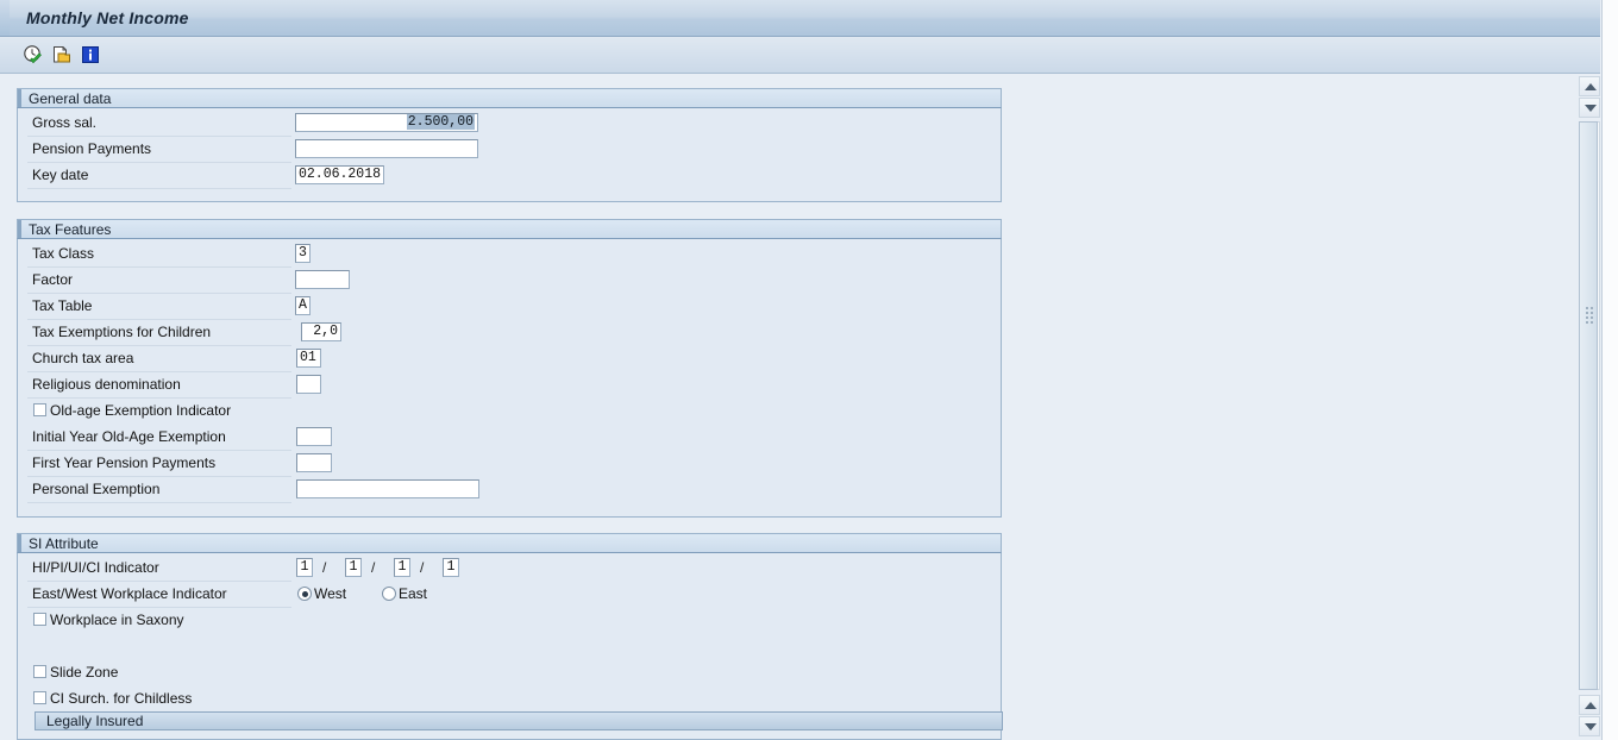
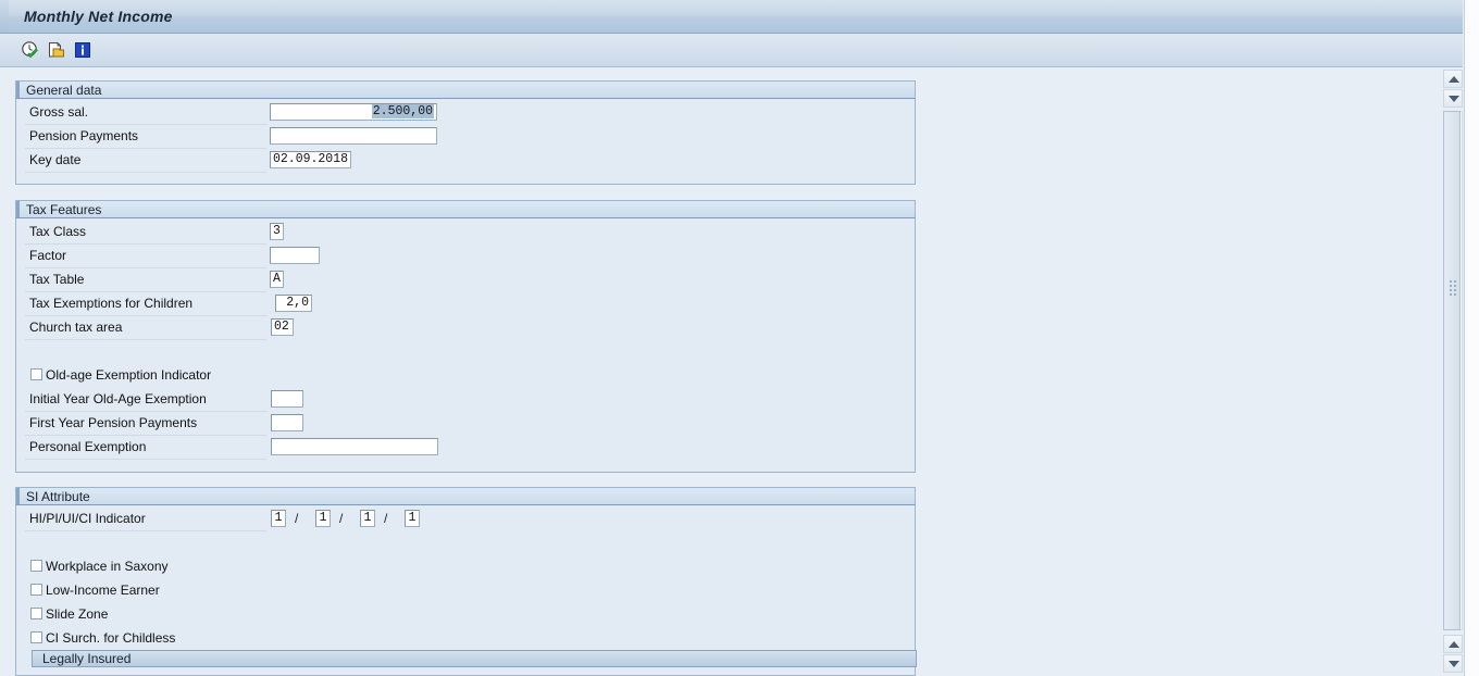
  Monthly Net Income
  General data
  Gross sal.
  2.500,00
  Pension Payments
  Key date
- 02.06.2018
+ 02.09.2018
  Tax Features
  Tax Class
  3
  Factor
  Tax Table
  A
  Tax Exemptions for Children
  2,0
  Church tax area
- 01
+ 02
- Religious denomination
  Old-age Exemption Indicator
  Initial Year Old-Age Exemption
  First Year Pension Payments
  Personal Exemption
  SI Attribute
  HI/PI/UI/CI Indicator
  1
  /
  1
  /
  1
  /
  1
- East/West Workplace Indicator
- West
- East
  Workplace in Saxony
+ Low-Income Earner
  Slide Zone
  CI Surch. for Childless
  Legally Insured
